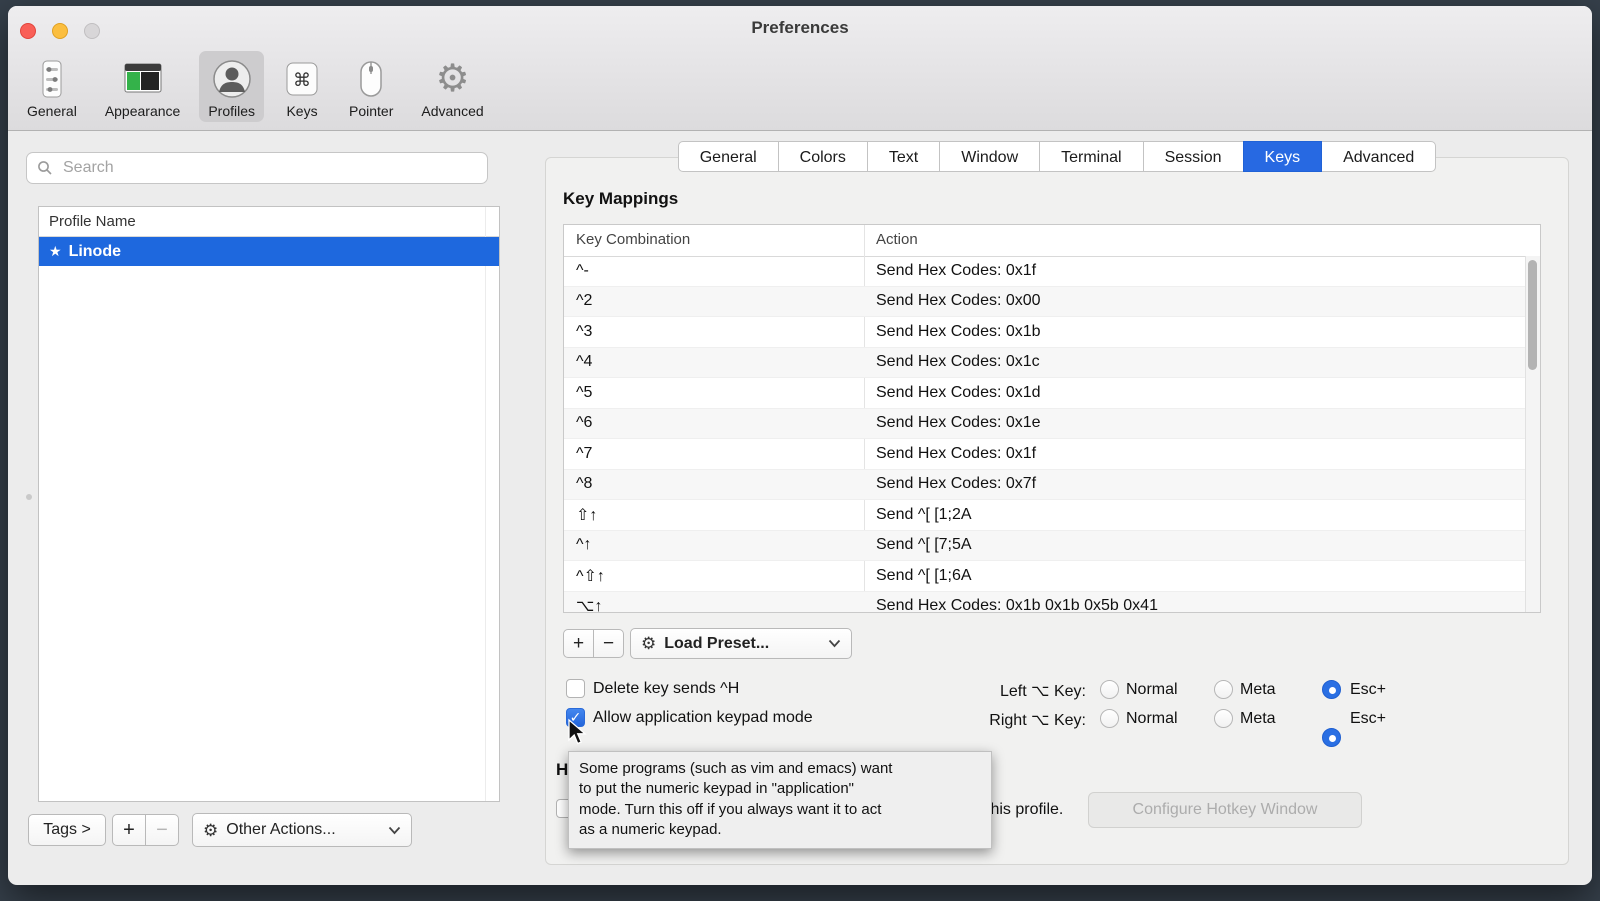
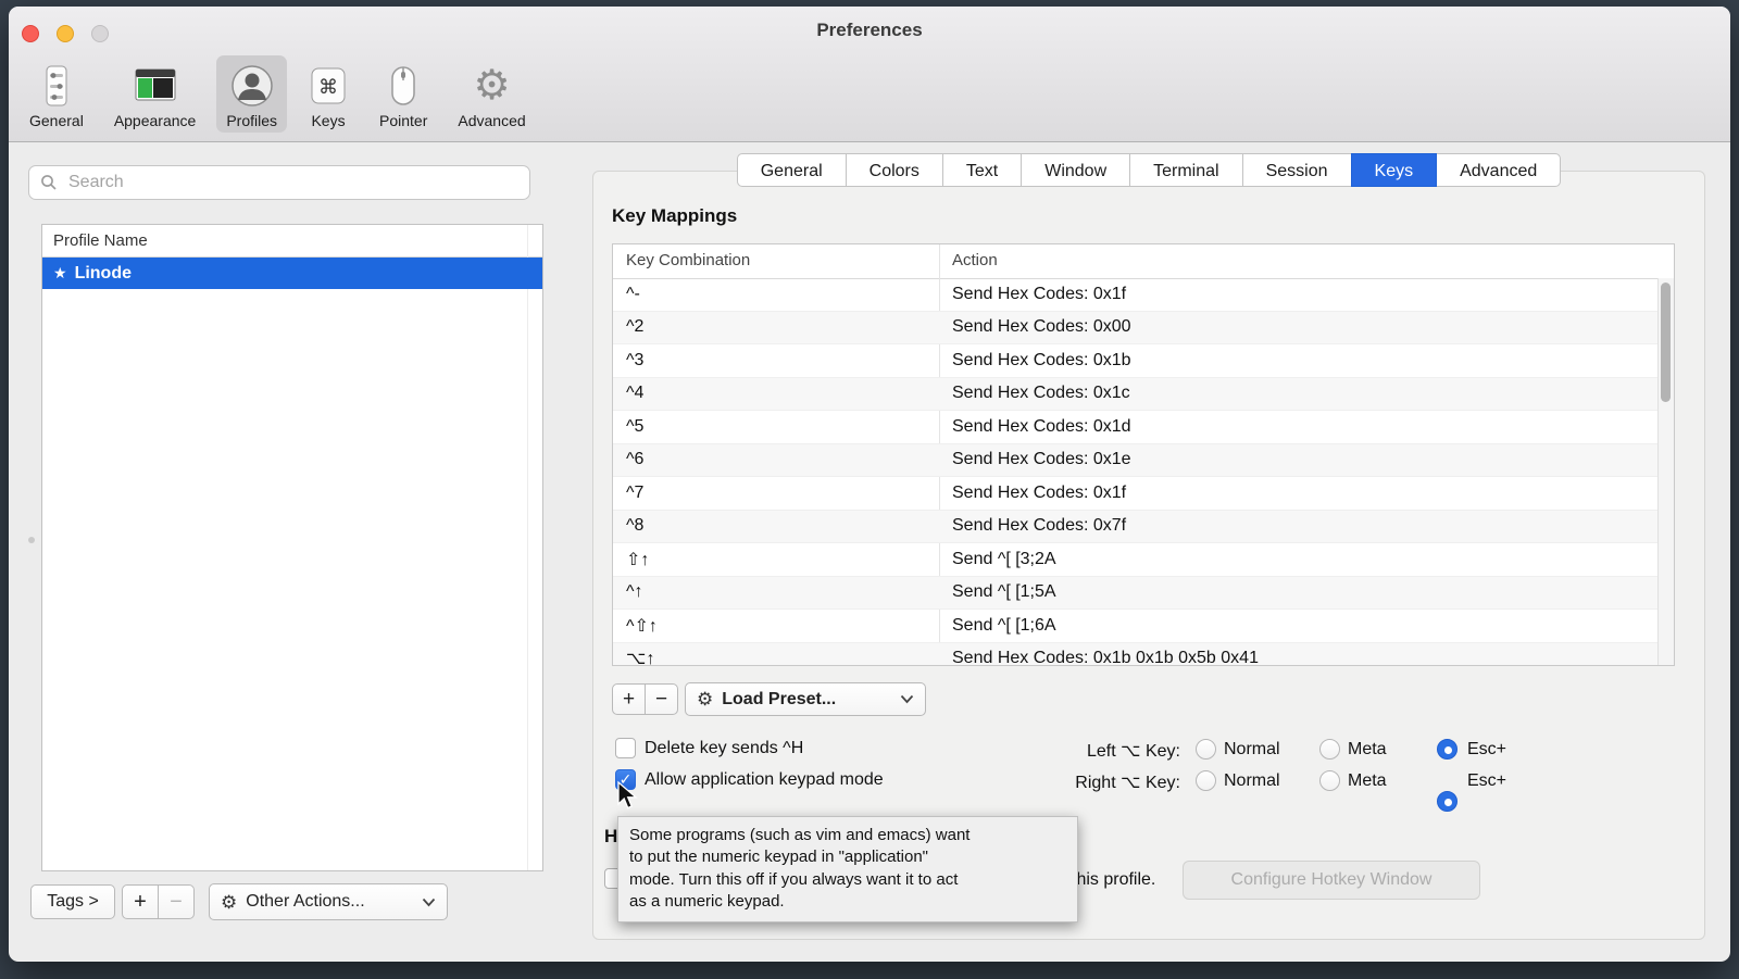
  Preferences
  General
  Appearance
  Profiles
  ⌘
  Keys
  Pointer
  ⚙
  Advanced
  Search
  Profile Name
  ★
  Linode
  Tags >
  +
  −
  ⚙
  Other Actions...
  General
  Colors
  Text
  Window
  Terminal
  Session
  Keys
  Advanced
  Key Mappings
  Key Combination
  Action
  ^-
  Send Hex Codes: 0x1f
  ^2
  Send Hex Codes: 0x00
  ^3
  Send Hex Codes: 0x1b
  ^4
  Send Hex Codes: 0x1c
  ^5
  Send Hex Codes: 0x1d
  ^6
  Send Hex Codes: 0x1e
  ^7
  Send Hex Codes: 0x1f
  ^8
  Send Hex Codes: 0x7f
  ⇧↑
- Send ^[ [1;2A
+ Send ^[ [3;2A
  ^↑
- Send ^[ [7;5A
+ Send ^[ [1;5A
  ^⇧↑
  Send ^[ [1;6A
  ⌥↑
  Send Hex Codes: 0x1b 0x1b 0x5b 0x41
  +
  −
  ⚙
  Load Preset...
  Delete key sends ^H
  ✓
  Allow application keypad mode
  Left ⌥ Key:
  Normal
  Meta
  Esc+
  Right ⌥ Key:
  Normal
  Meta
  Esc+
  H
  his profile.
  Configure Hotkey Window
  Some programs (such as vim and emacs) want
  to put the numeric keypad in "application"
  mode. Turn this off if you always want it to act
  as a numeric keypad.
